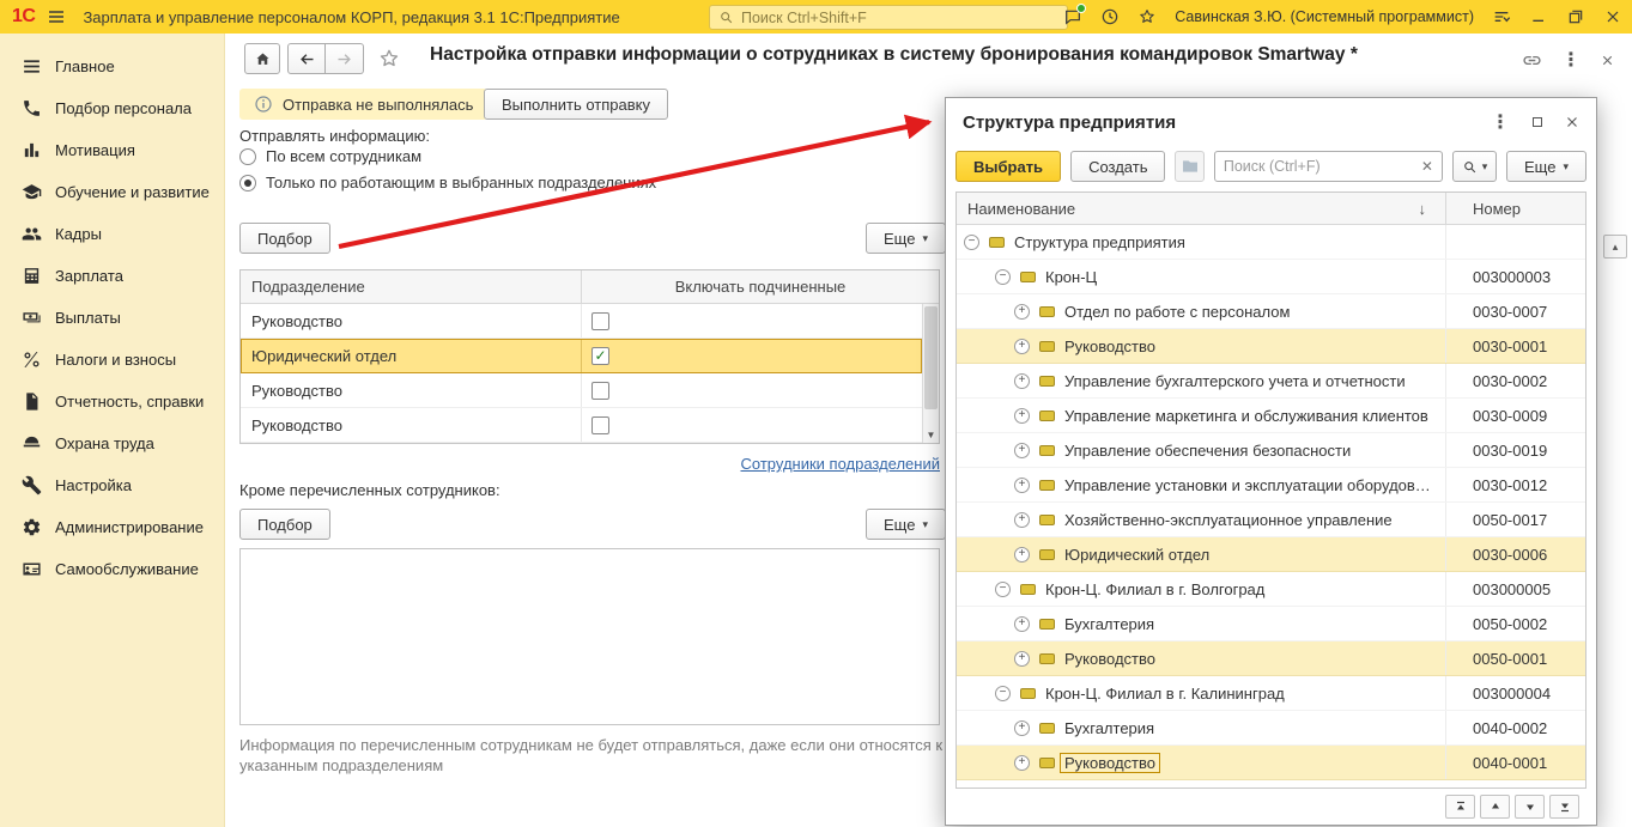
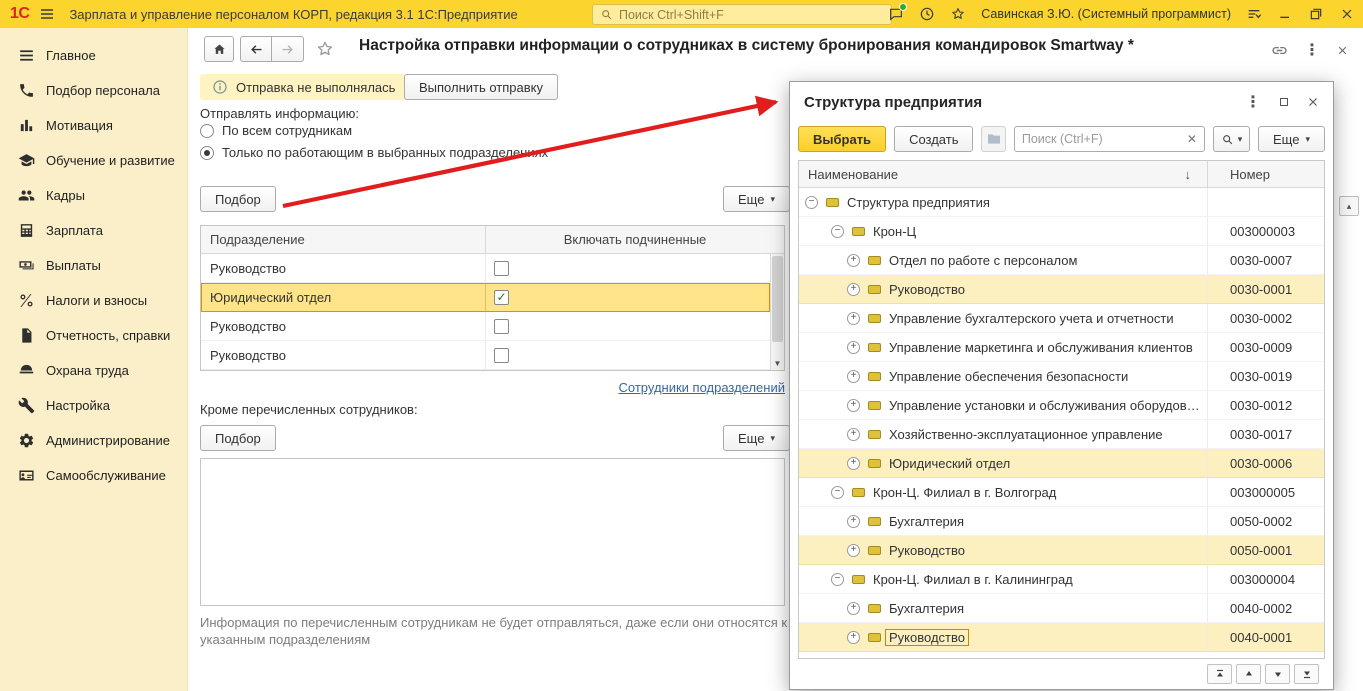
  1С
  Зарплата и управление персоналом КОРП, редакция 3.1 1С:Предприятие
  Поиск Ctrl+Shift+F
  Савинская З.Ю. (Системный программист)
  Главное
  Подбор персонала
  Мотивация
  Обучение и развитие
  Кадры
  Зарплата
  Выплаты
  Налоги и взносы
  Отчетность, справки
  Охрана труда
  Настройка
  Администрирование
  Самообслуживание
  Настройка отправки информации о сотрудниках в систему бронирования командировок Smartway *
  ⋮
  Отправка не выполнялась
  Выполнить отправку
  Отправлять информацию:
  По всем сотрудникам
  Только по работающим в выбранных подразделен
  Подбор
  Еще
  ▾
  Подразделение
  Включать подчиненные
  Руководство
  Юридический отдел
  Руководство
  Руководство
  ▼
  Сотрудники подразделений
  Кроме перечисленных сотрудников:
  Подбор
  Еще
  ▾
  Информация по перечисленным сотрудникам не будет отправляться, даже если они относятся к указанным подразделениям
  ▴
  Структура предприятия
  ⋮
  Выбрать
  Создать
  Поиск (Ctrl+F)
  ✕
  ▾
  Еще
  ▾
  Наименование
  ↓
  Номер
  −
  Структура предприятия
  −
  Крон-Ц
  003000003
  +
  Отдел по работе с персоналом
  0030-0007
  +
  Руководство
  0030-0001
  +
  Управление бухгалтерского учета и отчетности
  0030-0002
  +
  Управление маркетинга и обслуживания клиентов
  0030-0009
  +
  Управление обеспечения безопасности
  0030-0019
  +
- Управление установки и эксплуатации оборудов…
+ Управление установки и обслуживания оборудов…
  0030-0012
  +
  Хозяйственно-эксплуатационное управление
- 0050-0017
+ 0030-0017
  +
  Юридический отдел
  0030-0006
  −
  Крон-Ц. Филиал в г. Волгоград
  003000005
  +
  Бухгалтерия
  0050-0002
  +
  Руководство
  0050-0001
  −
  Крон-Ц. Филиал в г. Калининград
  003000004
  +
  Бухгалтерия
  0040-0002
  +
  Руководство
  0040-0001
